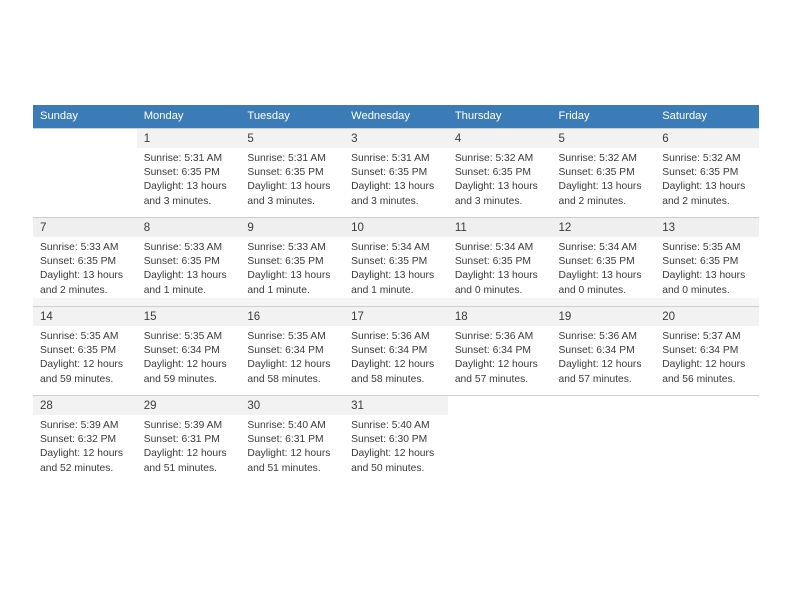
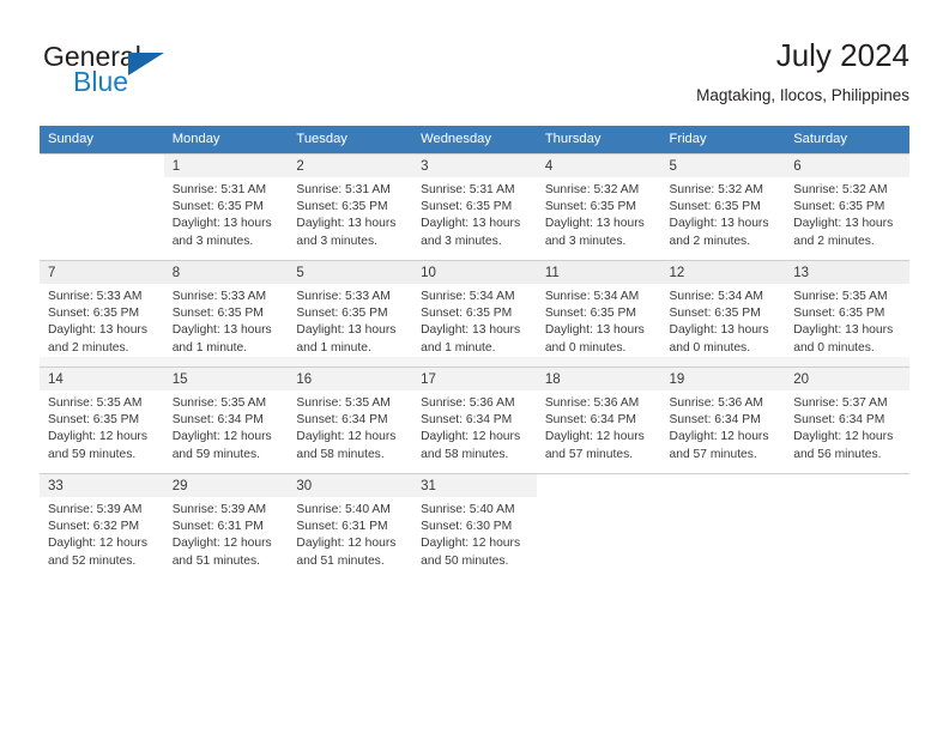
+ General
+ Blue
+ July 2024
+ Magtaking, Ilocos, Philippines
  Sunday	Monday	Tuesday	Wednesday	Thursday	Friday	Saturday
- 	1Sunrise: 5:31 AMSunset: 6:35 PMDaylight: 13 hoursand 3 minutes.	5Sunrise: 5:31 AMSunset: 6:35 PMDaylight: 13 hoursand 3 minutes.	3Sunrise: 5:31 AMSunset: 6:35 PMDaylight: 13 hoursand 3 minutes.	4Sunrise: 5:32 AMSunset: 6:35 PMDaylight: 13 hoursand 3 minutes.	5Sunrise: 5:32 AMSunset: 6:35 PMDaylight: 13 hoursand 2 minutes.	6Sunrise: 5:32 AMSunset: 6:35 PMDaylight: 13 hoursand 2 minutes.
+ 	1Sunrise: 5:31 AMSunset: 6:35 PMDaylight: 13 hoursand 3 minutes.	2Sunrise: 5:31 AMSunset: 6:35 PMDaylight: 13 hoursand 3 minutes.	3Sunrise: 5:31 AMSunset: 6:35 PMDaylight: 13 hoursand 3 minutes.	4Sunrise: 5:32 AMSunset: 6:35 PMDaylight: 13 hoursand 3 minutes.	5Sunrise: 5:32 AMSunset: 6:35 PMDaylight: 13 hoursand 2 minutes.	6Sunrise: 5:32 AMSunset: 6:35 PMDaylight: 13 hoursand 2 minutes.
- 7Sunrise: 5:33 AMSunset: 6:35 PMDaylight: 13 hoursand 2 minutes.	8Sunrise: 5:33 AMSunset: 6:35 PMDaylight: 13 hoursand 1 minute.	9Sunrise: 5:33 AMSunset: 6:35 PMDaylight: 13 hoursand 1 minute.	10Sunrise: 5:34 AMSunset: 6:35 PMDaylight: 13 hoursand 1 minute.	11Sunrise: 5:34 AMSunset: 6:35 PMDaylight: 13 hoursand 0 minutes.	12Sunrise: 5:34 AMSunset: 6:35 PMDaylight: 13 hoursand 0 minutes.	13Sunrise: 5:35 AMSunset: 6:35 PMDaylight: 13 hoursand 0 minutes.
+ 7Sunrise: 5:33 AMSunset: 6:35 PMDaylight: 13 hoursand 2 minutes.	8Sunrise: 5:33 AMSunset: 6:35 PMDaylight: 13 hoursand 1 minute.	5Sunrise: 5:33 AMSunset: 6:35 PMDaylight: 13 hoursand 1 minute.	10Sunrise: 5:34 AMSunset: 6:35 PMDaylight: 13 hoursand 1 minute.	11Sunrise: 5:34 AMSunset: 6:35 PMDaylight: 13 hoursand 0 minutes.	12Sunrise: 5:34 AMSunset: 6:35 PMDaylight: 13 hoursand 0 minutes.	13Sunrise: 5:35 AMSunset: 6:35 PMDaylight: 13 hoursand 0 minutes.
  14Sunrise: 5:35 AMSunset: 6:35 PMDaylight: 12 hoursand 59 minutes.	15Sunrise: 5:35 AMSunset: 6:34 PMDaylight: 12 hoursand 59 minutes.	16Sunrise: 5:35 AMSunset: 6:34 PMDaylight: 12 hoursand 58 minutes.	17Sunrise: 5:36 AMSunset: 6:34 PMDaylight: 12 hoursand 58 minutes.	18Sunrise: 5:36 AMSunset: 6:34 PMDaylight: 12 hoursand 57 minutes.	19Sunrise: 5:36 AMSunset: 6:34 PMDaylight: 12 hoursand 57 minutes.	20Sunrise: 5:37 AMSunset: 6:34 PMDaylight: 12 hoursand 56 minutes.
- 28Sunrise: 5:39 AMSunset: 6:32 PMDaylight: 12 hoursand 52 minutes.	29Sunrise: 5:39 AMSunset: 6:31 PMDaylight: 12 hoursand 51 minutes.	30Sunrise: 5:40 AMSunset: 6:31 PMDaylight: 12 hoursand 51 minutes.	31Sunrise: 5:40 AMSunset: 6:30 PMDaylight: 12 hoursand 50 minutes.
+ 33Sunrise: 5:39 AMSunset: 6:32 PMDaylight: 12 hoursand 52 minutes.	29Sunrise: 5:39 AMSunset: 6:31 PMDaylight: 12 hoursand 51 minutes.	30Sunrise: 5:40 AMSunset: 6:31 PMDaylight: 12 hoursand 51 minutes.	31Sunrise: 5:40 AMSunset: 6:30 PMDaylight: 12 hoursand 50 minutes.
